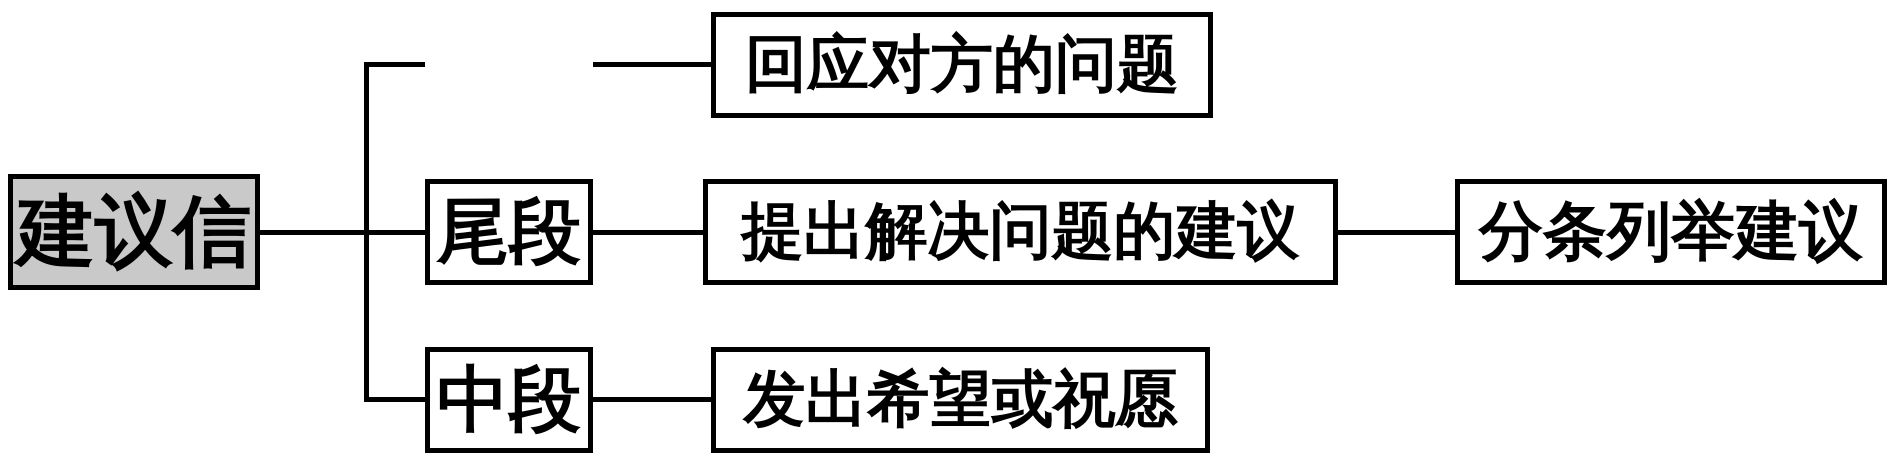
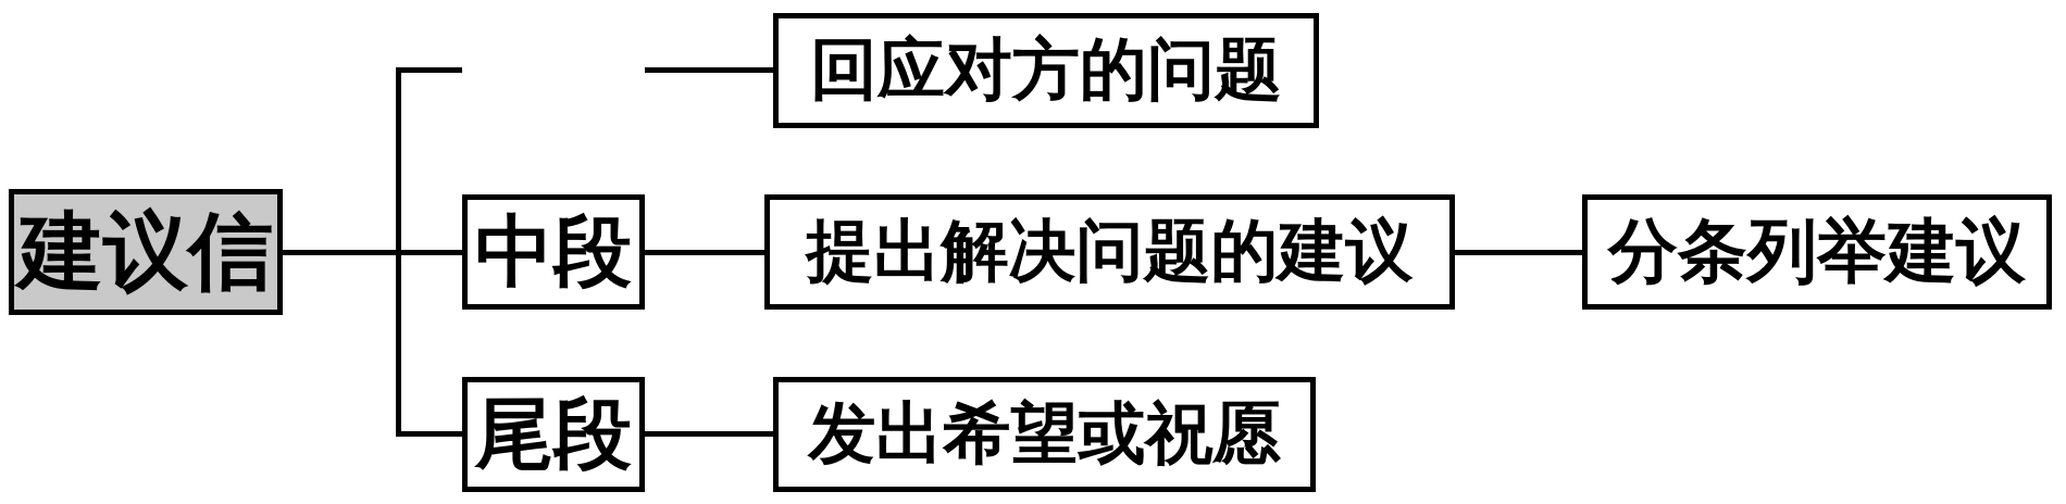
  建议信
  回应对方的问题
- 尾段
+ 中段
  提出解决问题的建议
  分条列举建议
- 中段
+ 尾段
  发出希望或祝愿
